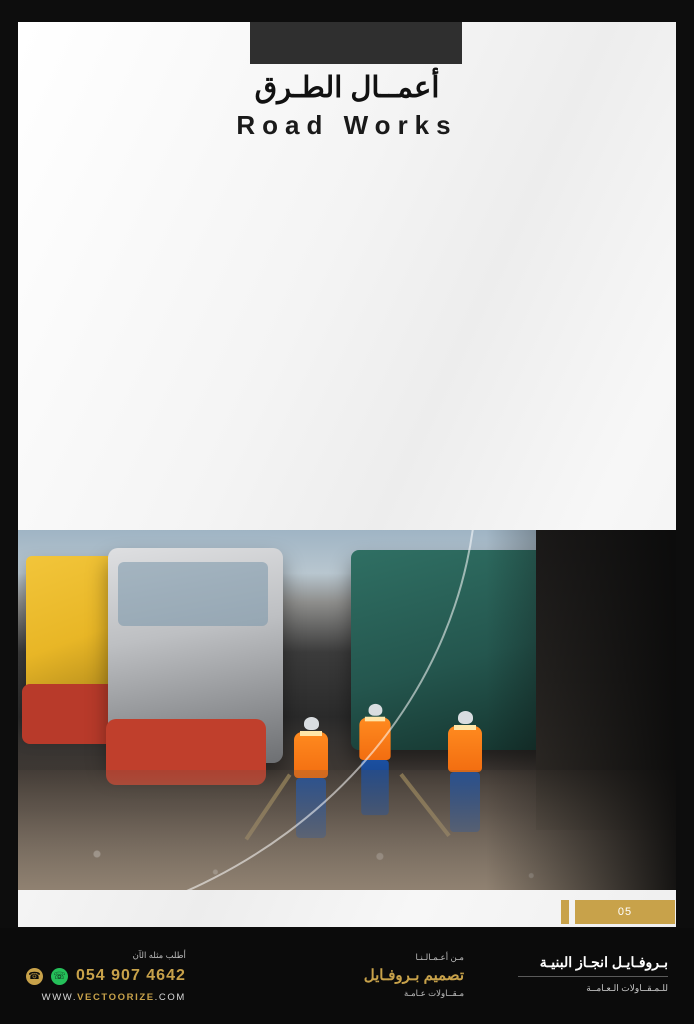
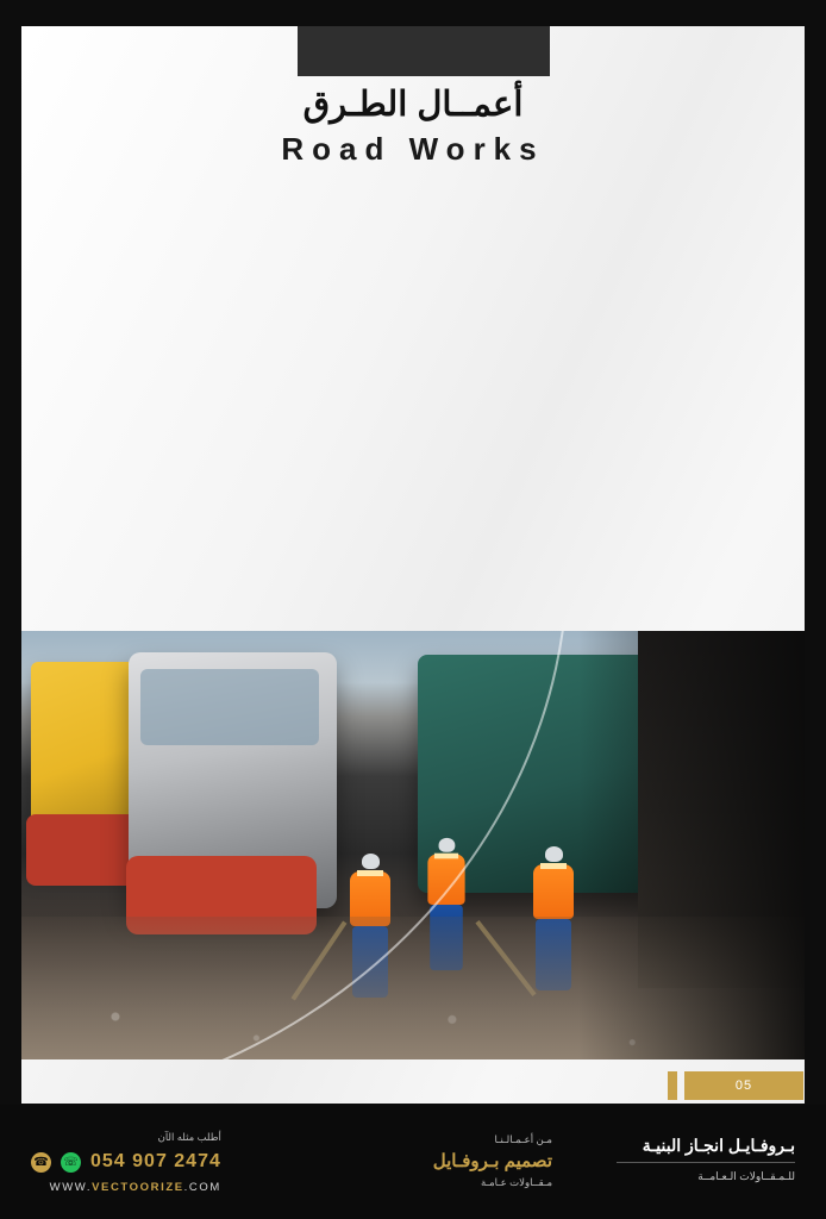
  أعمــال الطـرق
  Road Works
  05
  أطلب مثله الآن
  ☎
  ☏
- 054 907 4642
+ 054 907 2474
  WWW.VECTOORIZE.COM
  مـن أعـمـالـنـا
  تصميم بـروفـايل
  مـقــاولات عـامـة
  بـروفـايـل انجـاز البنيـة
  للـمـقــاولات الـعـامــة
